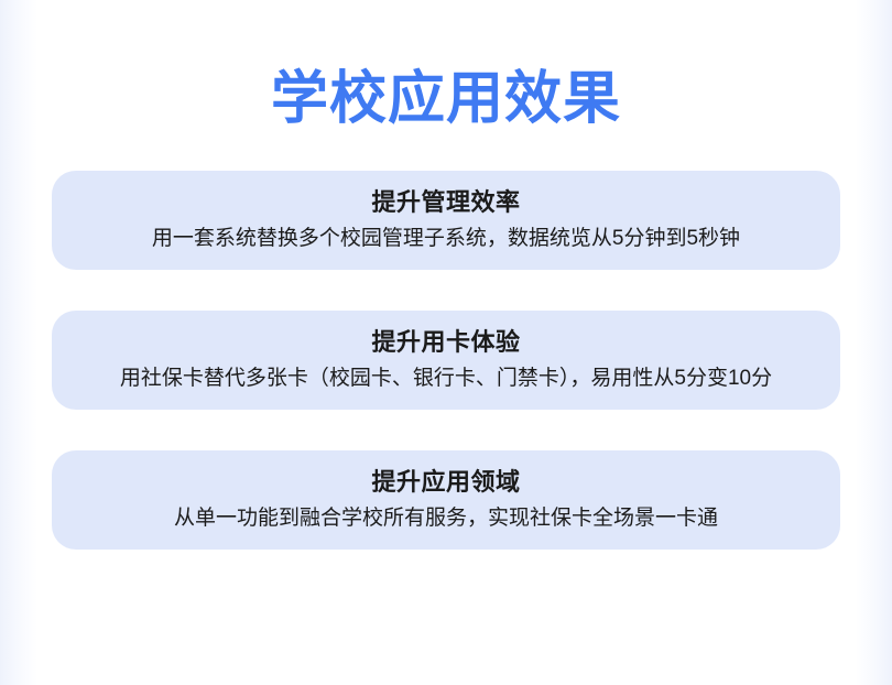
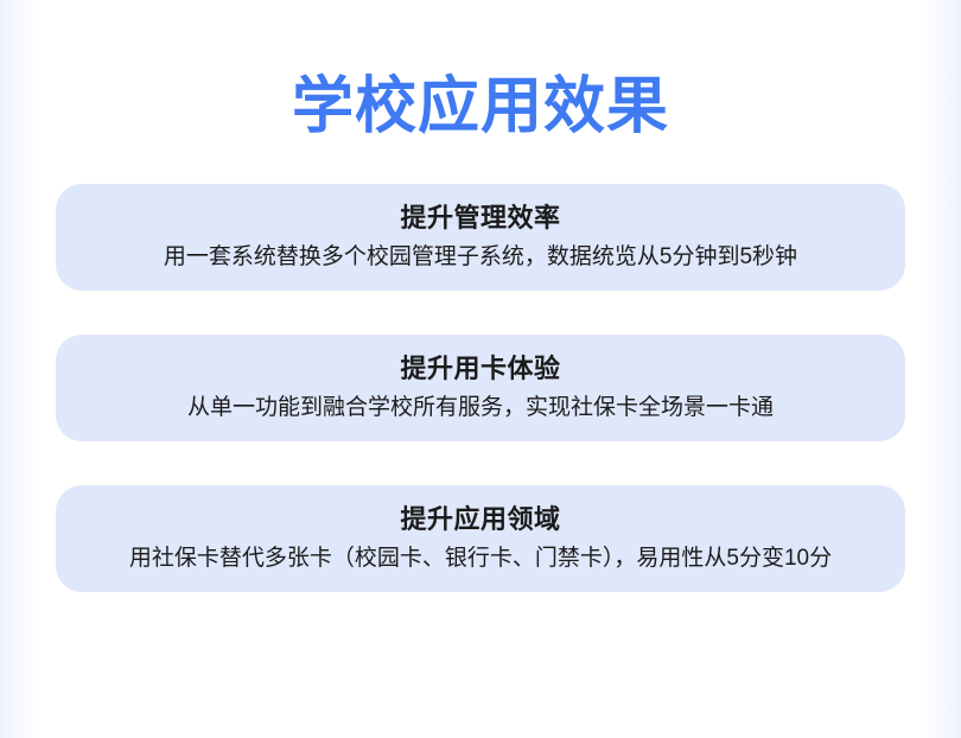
  学校应用效果
  提升管理效率
  用一套系统替换多个校园管理子系统，数据统览从5分钟到5秒钟
  提升用卡体验
- 用社保卡替代多张卡（校园卡、银行卡、门禁卡），易用性从5分变10分
+ 从单一功能到融合学校所有服务，实现社保卡全场景一卡通
  提升应用领域
- 从单一功能到融合学校所有服务，实现社保卡全场景一卡通
+ 用社保卡替代多张卡（校园卡、银行卡、门禁卡），易用性从5分变10分
